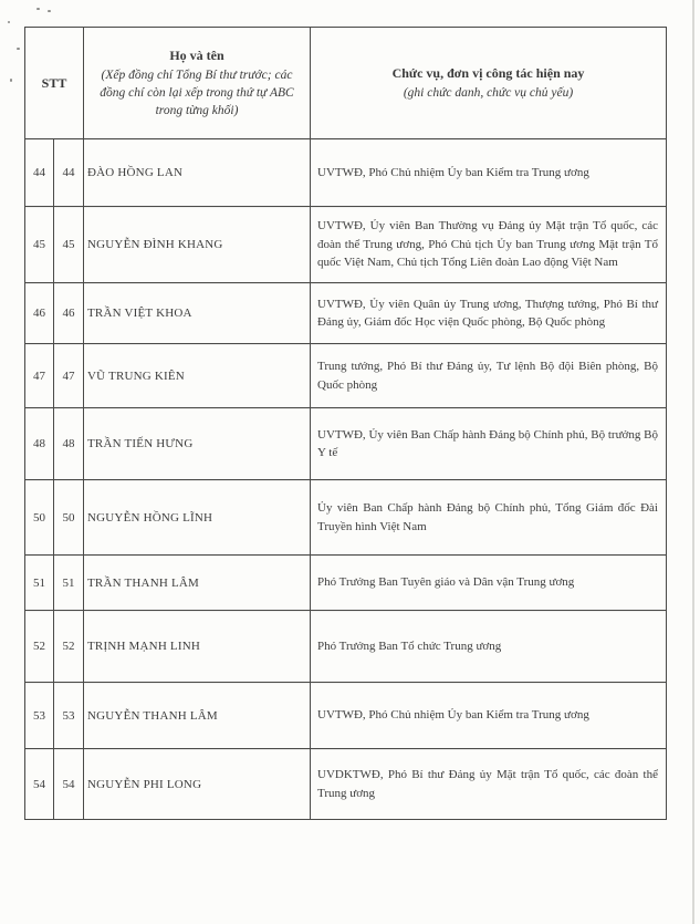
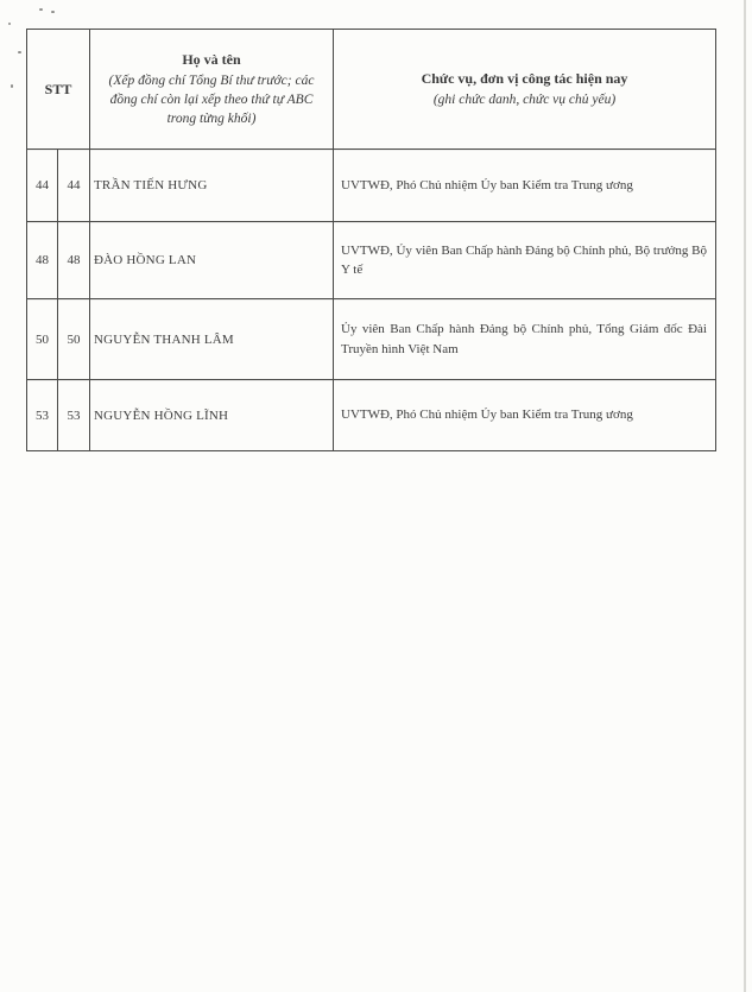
- STT	Họ và tên (Xếp đồng chí Tổng Bí thư trước; các đồng chí còn lại xếp trong thứ tự ABC trong từng khối)	Chức vụ, đơn vị công tác hiện nay (ghi chức danh, chức vụ chủ yếu)
+ STT	Họ và tên (Xếp đồng chí Tổng Bí thư trước; các đồng chí còn lại xếp theo thứ tự ABC trong từng khối)	Chức vụ, đơn vị công tác hiện nay (ghi chức danh, chức vụ chủ yếu)
- 44	44	ĐÀO HỒNG LAN	UVTWĐ, Phó Chủ nhiệm Ủy ban Kiểm tra Trung ương
+ 44	44	TRẦN TIẾN HƯNG	UVTWĐ, Phó Chủ nhiệm Ủy ban Kiểm tra Trung ương
- 45	45	NGUYỄN ĐÌNH KHANG	UVTWĐ, Ủy viên Ban Thường vụ Đảng ủy Mặt trận Tổ quốc, các đoàn thể Trung ương, Phó Chủ tịch Ủy ban Trung ương Mặt trận Tổ quốc Việt Nam, Chủ tịch Tổng Liên đoàn Lao động Việt Nam
- 46	46	TRẦN VIỆT KHOA	UVTWĐ, Ủy viên Quân ủy Trung ương, Thượng tướng, Phó Bí thư Đảng ủy, Giám đốc Học viện Quốc phòng, Bộ Quốc phòng
- 47	47	VŨ TRUNG KIÊN	Trung tướng, Phó Bí thư Đảng ủy, Tư lệnh Bộ đội Biên phòng, Bộ Quốc phòng
- 48	48	TRẦN TIẾN HƯNG	UVTWĐ, Ủy viên Ban Chấp hành Đảng bộ Chính phủ, Bộ trưởng Bộ Y tế
+ 48	48	ĐÀO HỒNG LAN	UVTWĐ, Ủy viên Ban Chấp hành Đảng bộ Chính phủ, Bộ trưởng Bộ Y tế
- 50	50	NGUYỄN HỒNG LĨNH	Ủy viên Ban Chấp hành Đảng bộ Chính phủ, Tổng Giám đốc Đài Truyền hình Việt Nam
+ 50	50	NGUYỄN THANH LÂM	Ủy viên Ban Chấp hành Đảng bộ Chính phủ, Tổng Giám đốc Đài Truyền hình Việt Nam
- 51	51	TRẦN THANH LÂM	Phó Trưởng Ban Tuyên giáo và Dân vận Trung ương
- 52	52	TRỊNH MẠNH LINH	Phó Trưởng Ban Tổ chức Trung ương
- 53	53	NGUYỄN THANH LÂM	UVTWĐ, Phó Chủ nhiệm Ủy ban Kiểm tra Trung ương
+ 53	53	NGUYỄN HỒNG LĨNH	UVTWĐ, Phó Chủ nhiệm Ủy ban Kiểm tra Trung ương
- 54	54	NGUYỄN PHI LONG	UVDKTWĐ, Phó Bí thư Đảng ủy Mặt trận Tổ quốc, các đoàn thể Trung ương
